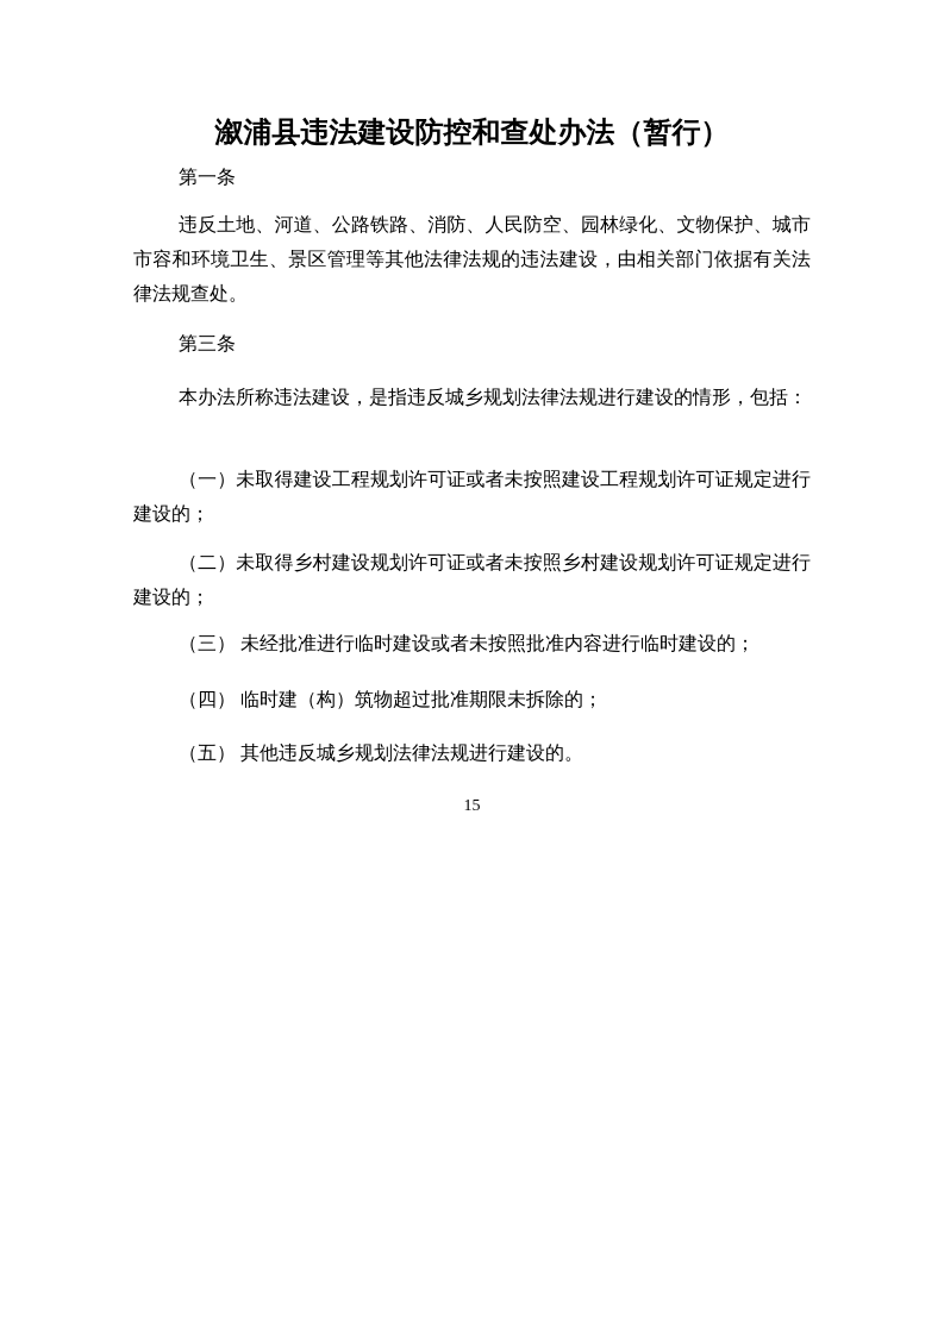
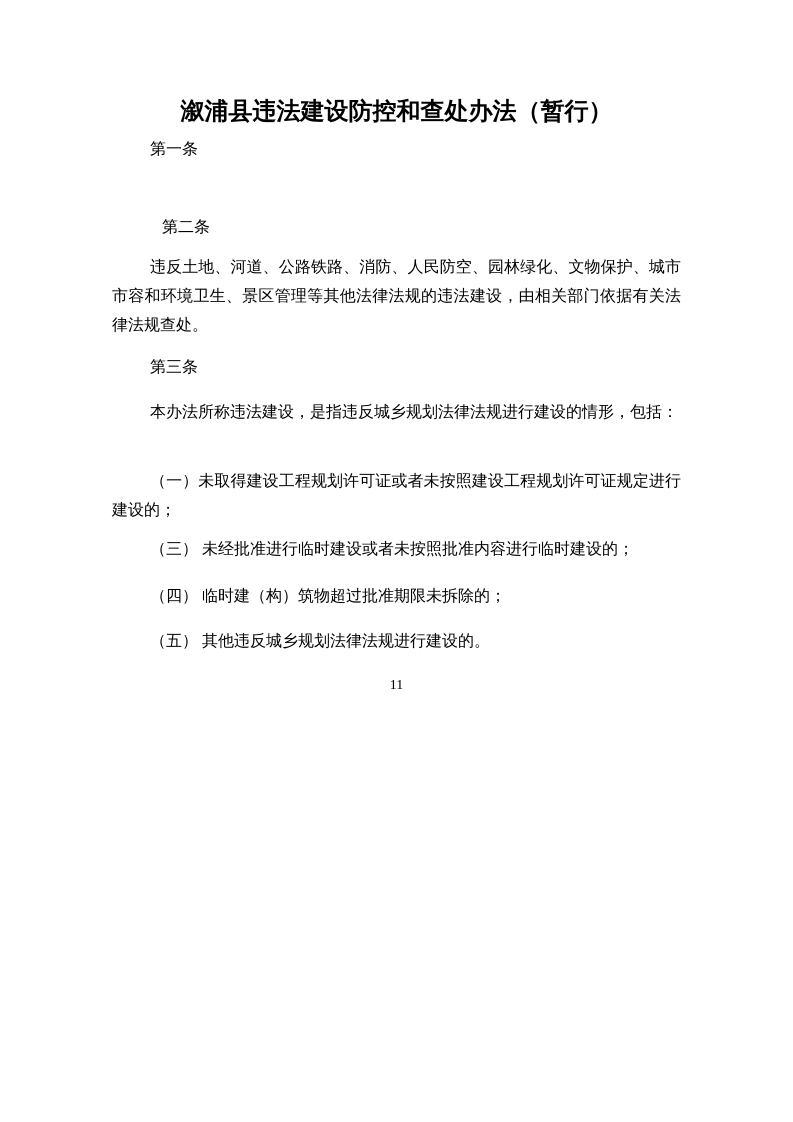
  溆浦县违法建设防控和查处办法（暂行）
  第一条
+ 第二条
  违反土地、河道、公路铁路、消防、人民防空、园林绿化、文物保护、城市市容和环境卫生、景区管理等其他法律法规的违法建设，由相关部门依据有关法律法规查处。
  第三条
  本办法所称违法建设，是指违反城乡规划法律法规进行建设的情形，包括：
  （一）未取得建设工程规划许可证或者未按照建设工程规划许可证规定进行建设的；
- （二）未取得乡村建设规划许可证或者未按照乡村建设规划许可证规定进行建设的；
  （三） 未经批准进行临时建设或者未按照批准内容进行临时建设的；
  （四） 临时建（构）筑物超过批准期限未拆除的；
  （五） 其他违反城乡规划法律法规进行建设的。
- 15
+ 11
